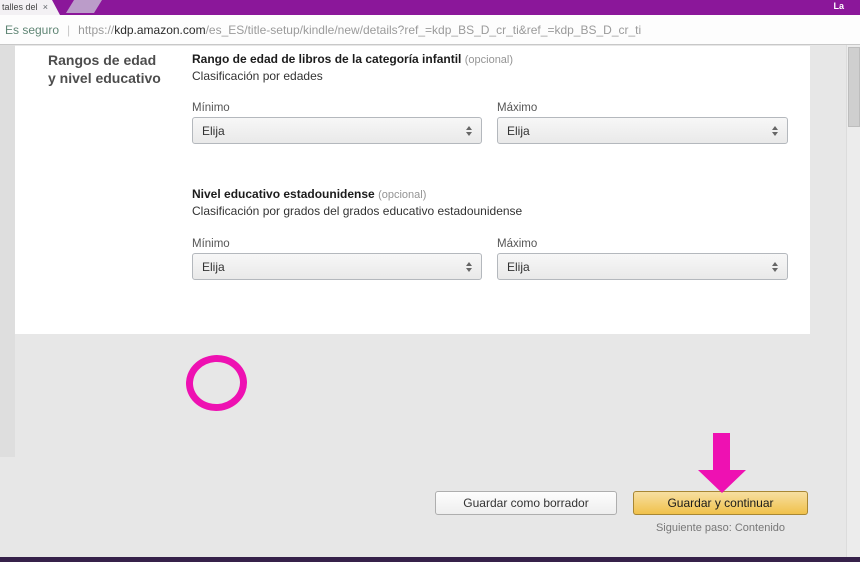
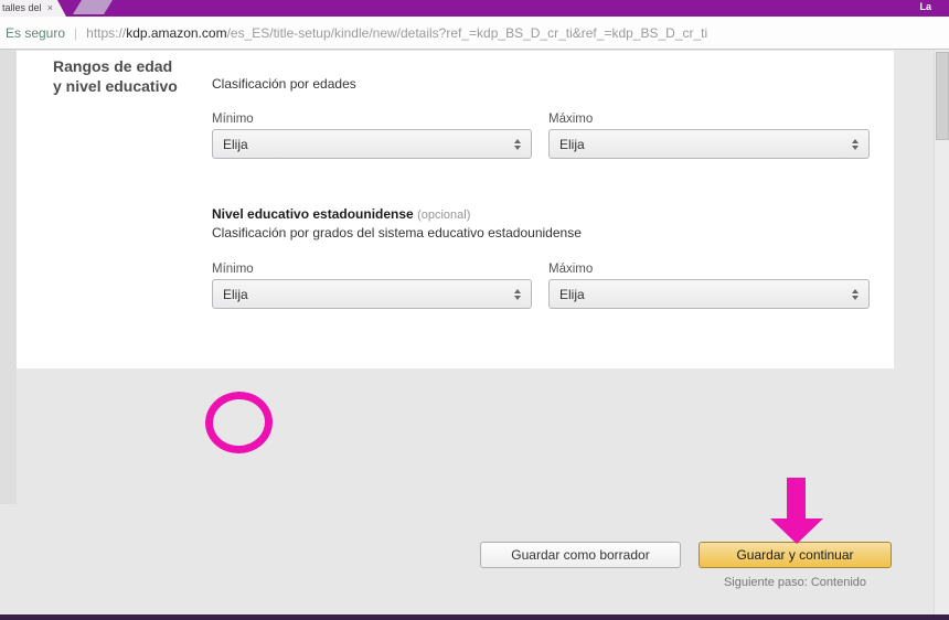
  talles del
  ×
  La
  Es seguro
  |
  https://
  kdp.amazon.com
  /es_ES/title-setup/kindle/new/details?ref_=kdp_BS_D_cr_ti&ref_=kdp_BS_D_cr_ti
  Rangos de edad
  y nivel educativo
- Rango de edad de libros de la categoría infantil (opcional)
  Clasificación por edades
  Mínimo
  Elija
  Máximo
  Elija
  Nivel educativo estadounidense (opcional)
- Clasificación por grados del grados educativo estadounidense
+ Clasificación por grados del sistema educativo estadounidense
  Mínimo
  Elija
  Máximo
  Elija
  Guardar como borrador
  Guardar y continuar
  Siguiente paso: Contenido
